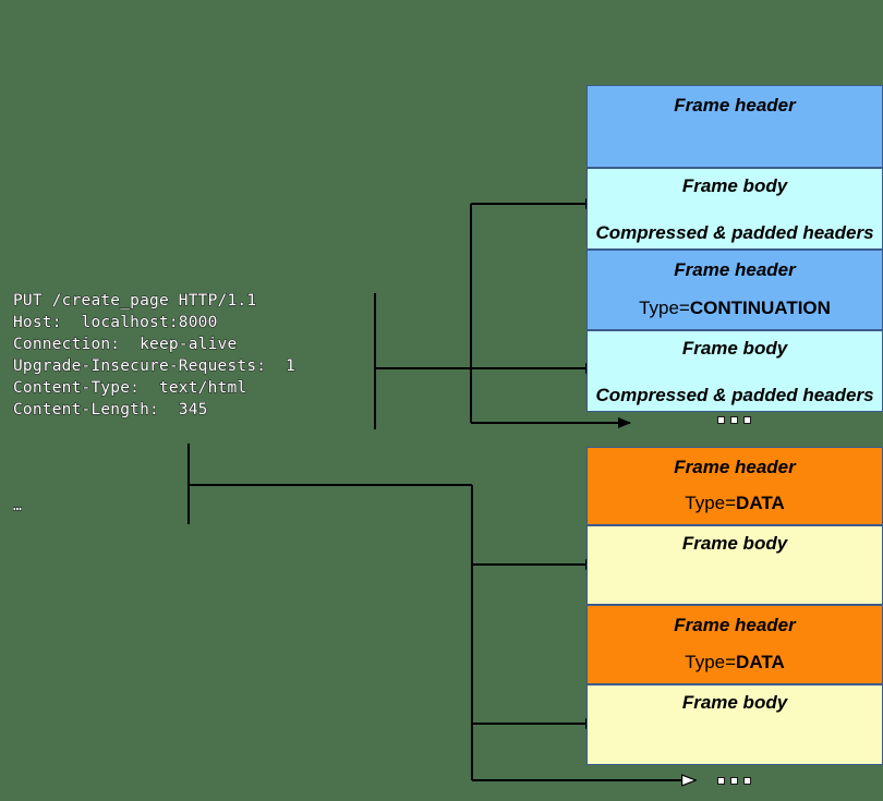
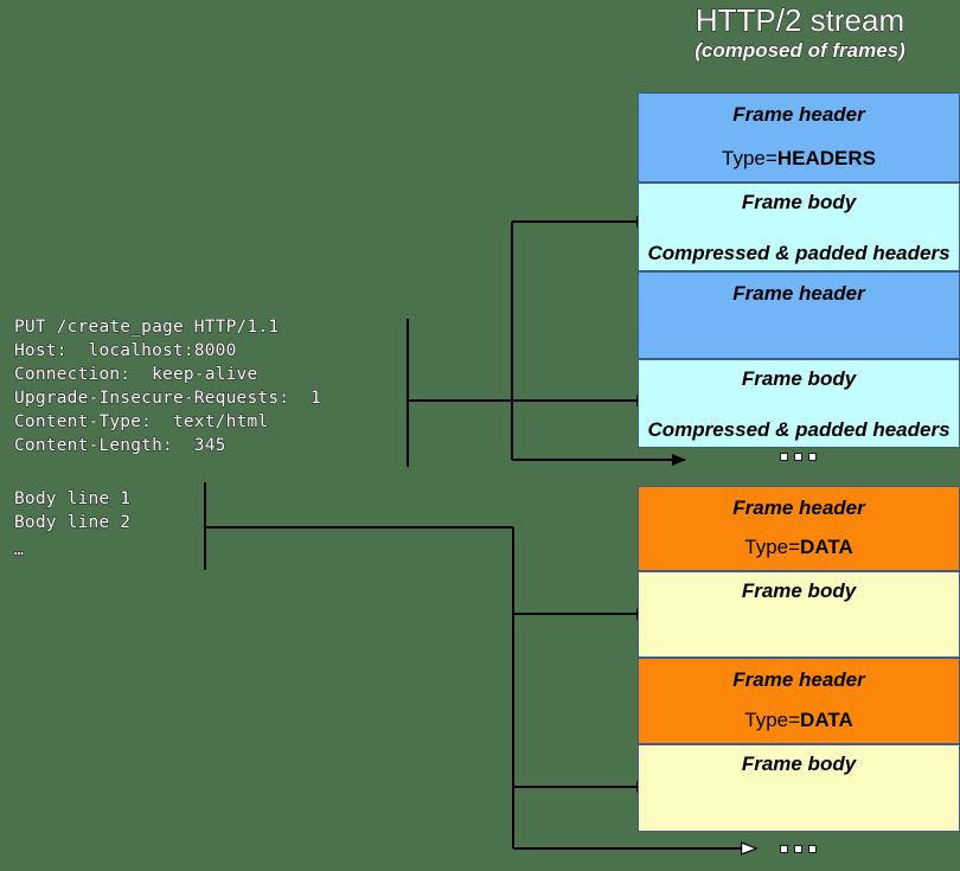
+ HTTP/2 stream
+ (composed of frames)
  PUT /create_page HTTP/1.1
  Host: localhost:8000
  Connection: keep-alive
  Upgrade-Insecure-Requests: 1
  Content-Type: text/html
  Content-Length: 345
+ Body line 1
+ Body line 2
  …
  Frame header
+ Type=HEADERS
  Frame body
  Compressed & padded headers
  Frame header
- Type=CONTINUATION
  Frame body
  Compressed & padded headers
  Frame header
  Type=DATA
  Frame body
  Frame header
  Type=DATA
  Frame body
